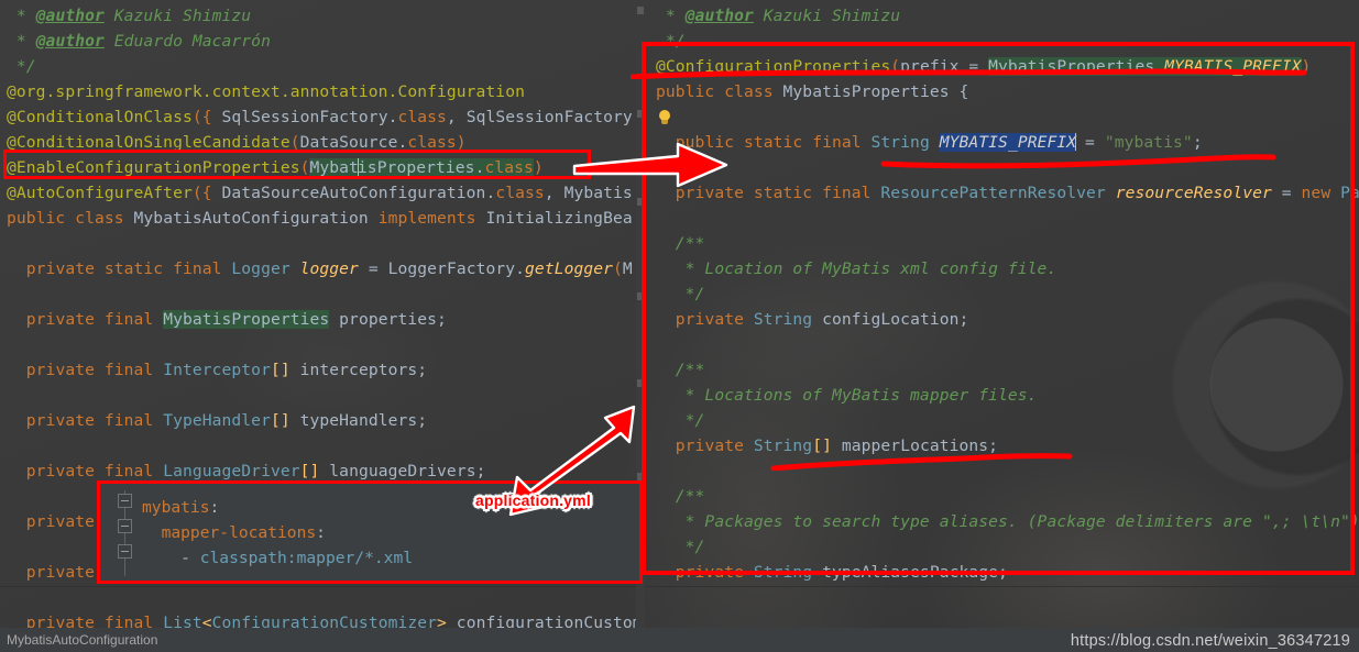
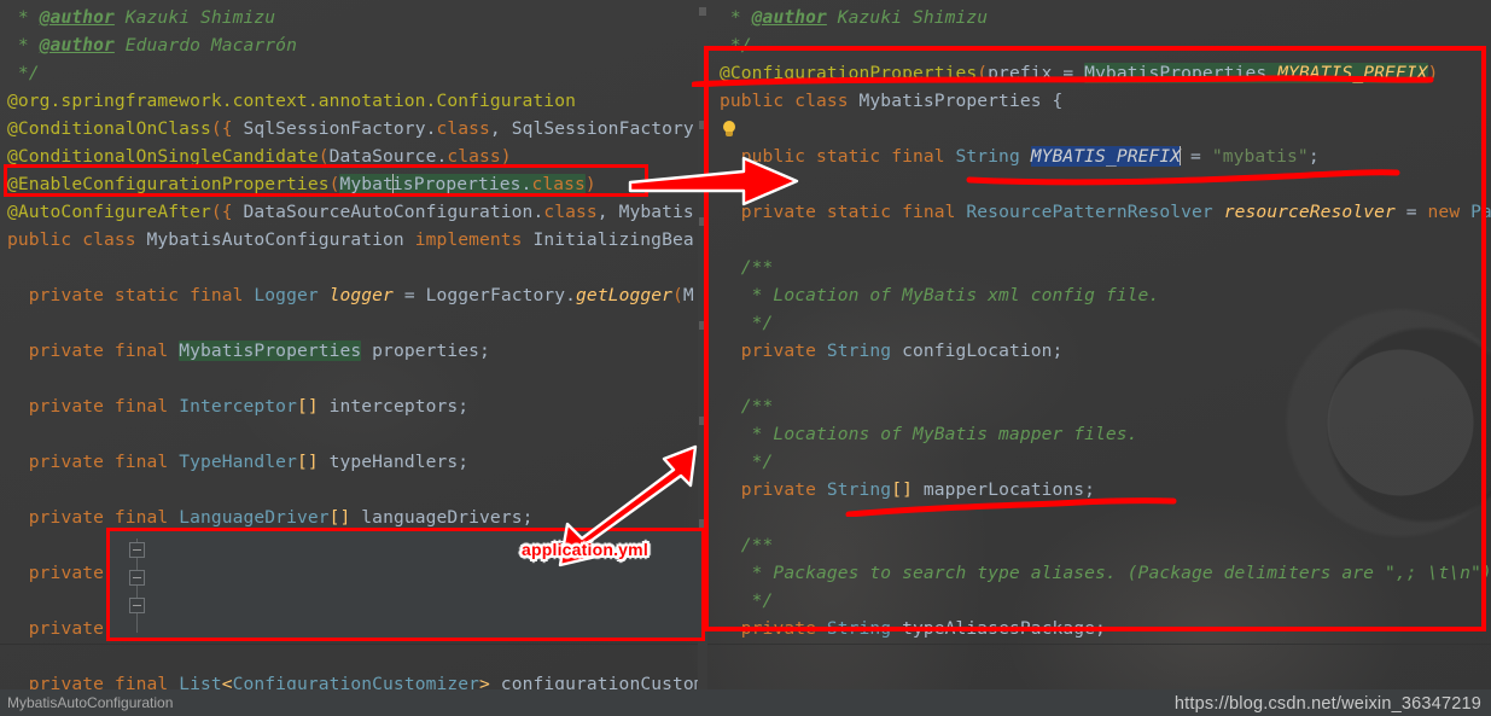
  * @author Kazuki Shimizu * @author Eduardo Macarrón */ @org.springframework.context.annotation.Configuration @ConditionalOnClass({ SqlSessionFactory.class, SqlSessionFactory @ConditionalOnSingleCandidate(DataSource.class) @EnableConfigurationProperties(MybatisProperties.class) @AutoConfigureAfter({ DataSourceAutoConfiguration.class, Mybatis public class MybatisAutoConfiguration implements InitializingBea private static final Logger logger = LoggerFactory.getLogger(M private final MybatisProperties properties; private final Interceptor[] interceptors; private final TypeHandler[] typeHandlers; private final LanguageDriver[] languageDrivers; private private private final List<ConfigurationCustomizer> configurationCusto
  * @author Kazuki Shimizu */ @ConfigurationProperties(prefix = MybatisProperties.MYBATIS_PREFIX) public class MybatisProperties { public static final String MYBATIS_PREFIX = "mybatis"; private static final ResourcePatternResolver resourceResolver = new Pa /** * Location of MyBatis xml config file. */ private String configLocation; /** * Locations of MyBatis mapper files. */ private String[] mapperLocations; /** * Packages to search type aliases. (Package delimiters are ",; \t\n") */ private String typeAliasesPackage;
- mybatis: mapper-locations: - classpath:mapper/*.xml
  application.yml
  MybatisAutoConfiguration
  https://blog.csdn.net/weixin_36347219
